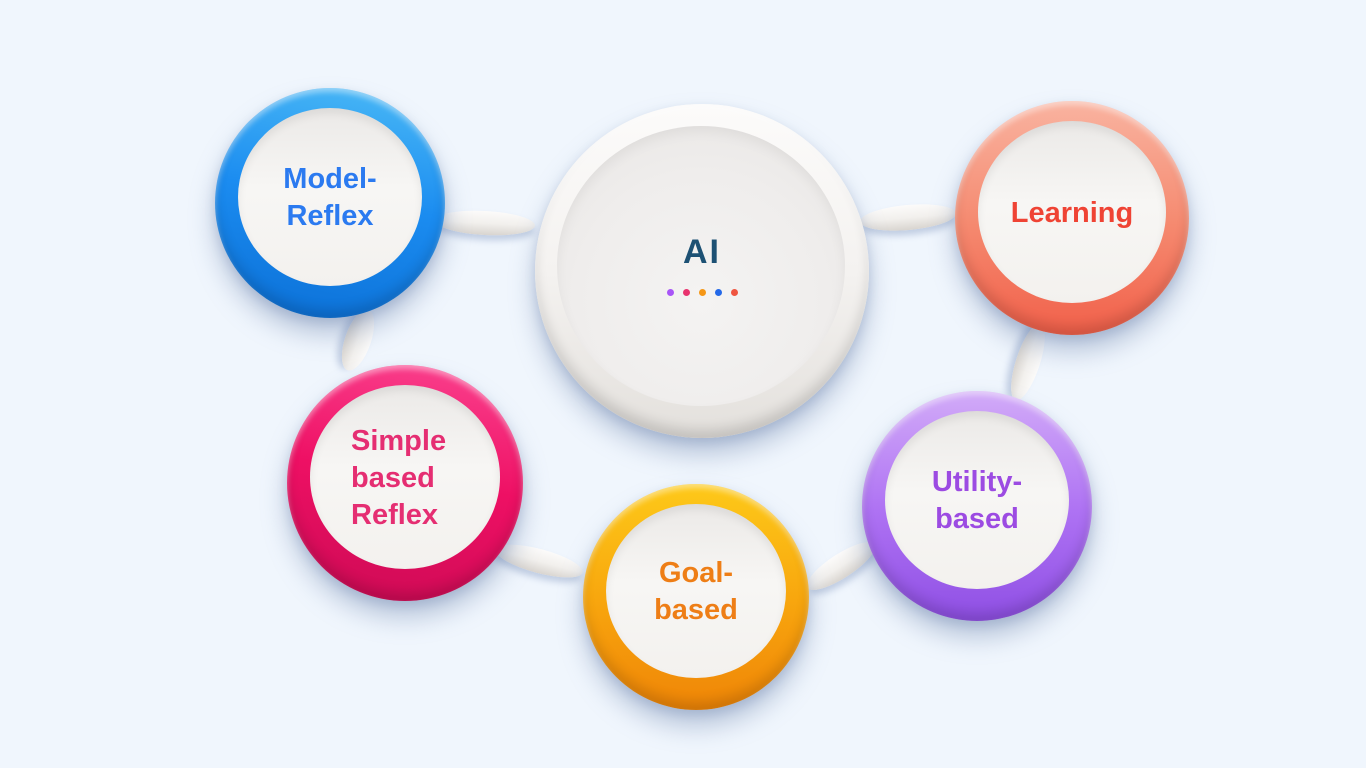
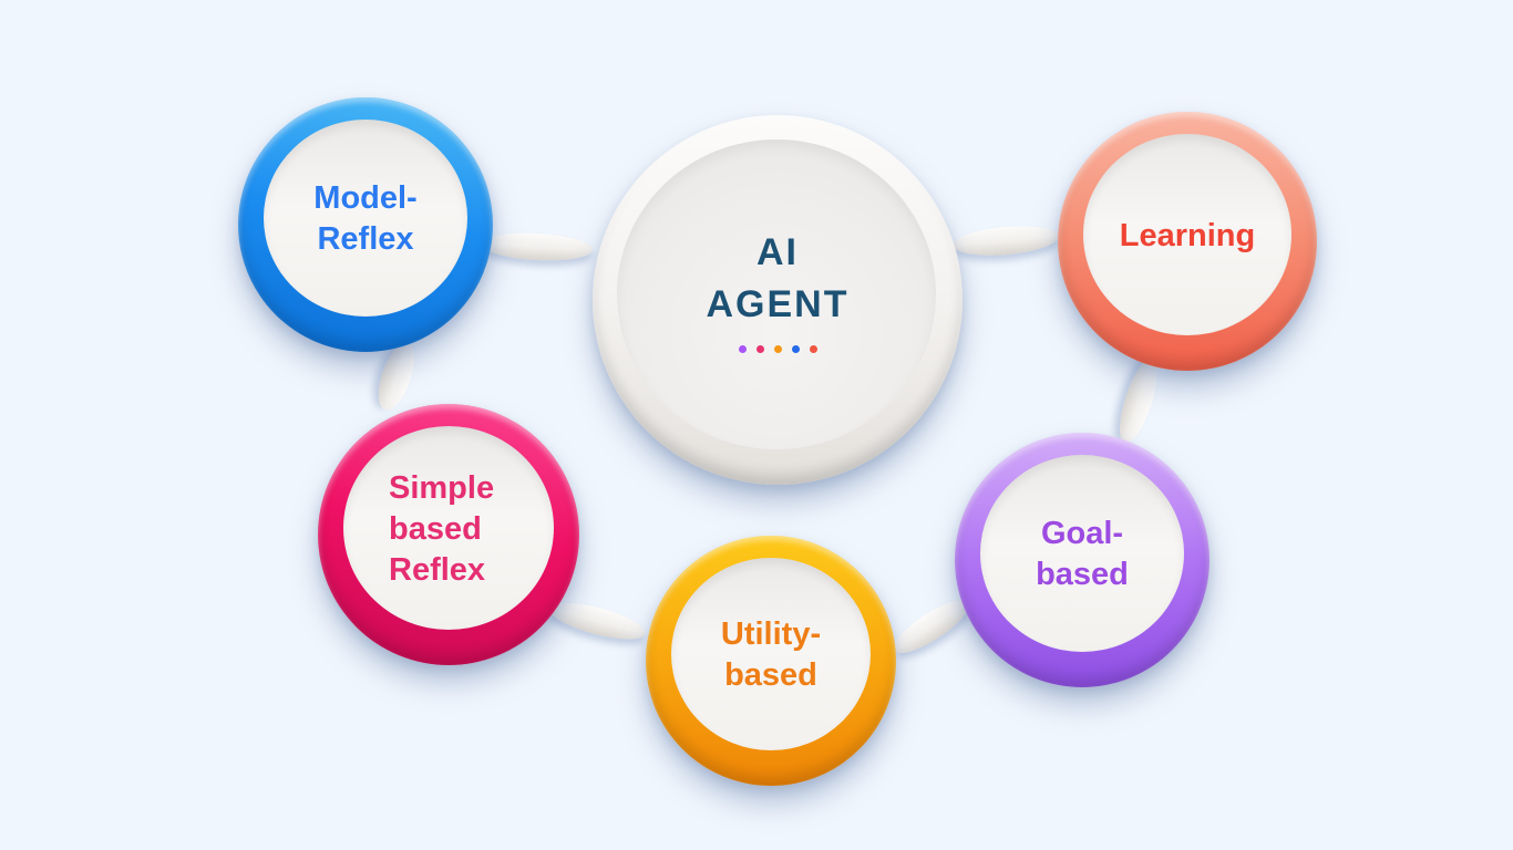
  AI
+ AGENT
  Model-
  Reflex
  Simple
  based
  Reflex
- Goal-
+ Utility-
  based
- Utility-
+ Goal-
  based
  Learning
